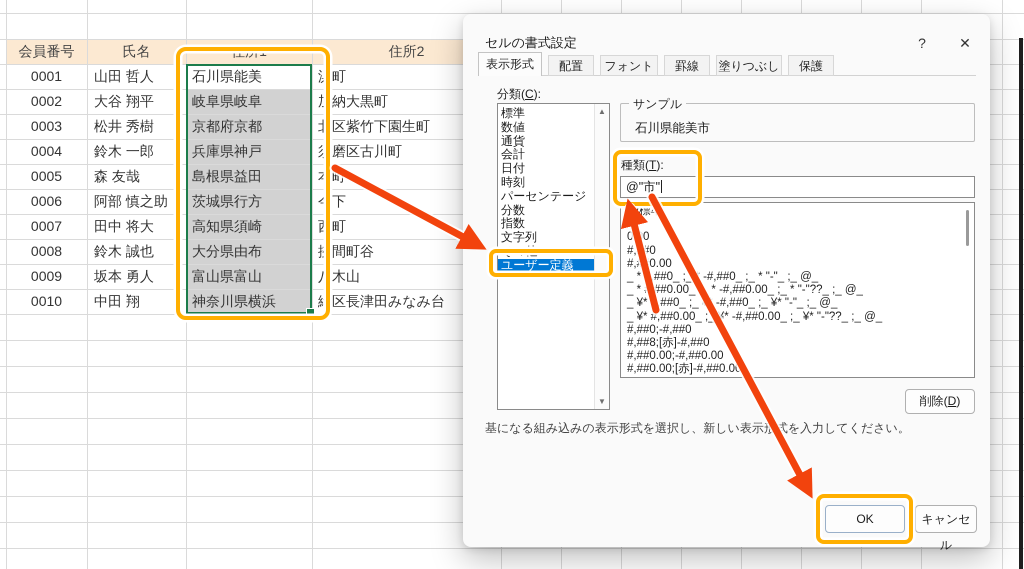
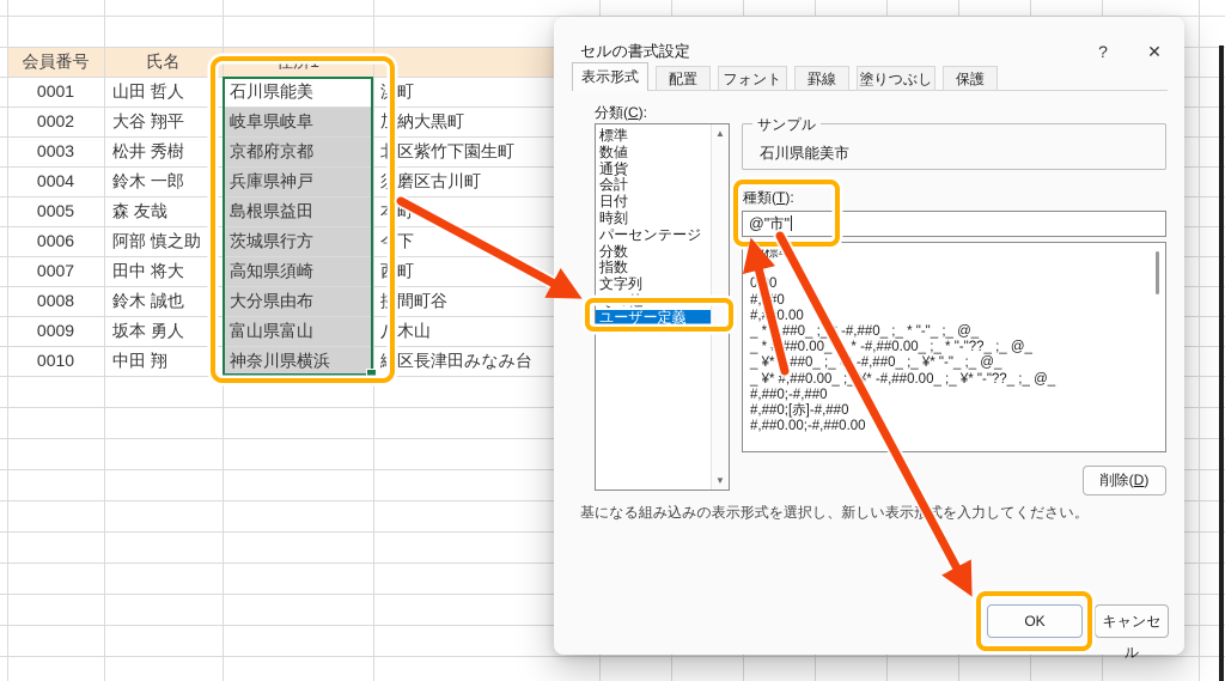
  会員番号
  氏名
  住所1
- 住所2
  0001
  山田 哲人
  石川県能美
  浜町
  0002
  大谷 翔平
  岐阜県岐阜
  加納大黒町
  0003
  松井 秀樹
  京都府京都
  北区紫竹下園生町
  0004
  鈴木 一郎
  兵庫県神戸
  須磨区古川町
  0005
  森 友哉
  島根県益田
  本町
  0006
  阿部 慎之助
  茨城県行方
  今下
  0007
  田中 将大
  高知県須崎
  西町
  0008
  鈴木 誠也
  大分県由布
  挾間町谷
  0009
  坂本 勇人
  富山県富山
  八木山
  0010
  中田 翔
  神奈川県横浜
  緑区長津田みなみ台
  セルの書式設定
  ?
  ✕
  表示形式
  配置
  フォント
  罫線
  塗りつぶし
  保護
  分類(C):
  標準
  数値
  通貨
  会計
  日付
  時刻
  パーセンテージ
  分数
  指数
  文字列
  その他
  ユーザー定義
  ▲
  ▼
  サンプル
  石川県能美市
  種類(T):
  @"市"
  0
  #,#0
  #,#0.00
  _ *,##0_ ;_ -#,##0_ ;_ * "-"_ ;_ @_
  _ *##0.00_ * -#,##0.00_ ;_ * "-"??_ ;_ @_
  _ ¥*,##0_ ;_ -#,##0_ ;_ ¥* "-"_ ;_ @_
  _ ¥* #,##0.00_ ;_ ¥* -#,##0.00_ ;_ ¥* "-"??_ ;_ @_
  #,##0;-#,##0
- #,##8;[赤]-#,##0
+ #,##0;[赤]-#,##0
  #,##0.00;-#,##0.00
- #,##0.00;[赤]-#,##0.00
  削除(D)
  基になる組み込みの表示形式を選択し、新しい表示形式を入力してください。
  OK
  キャンセル
